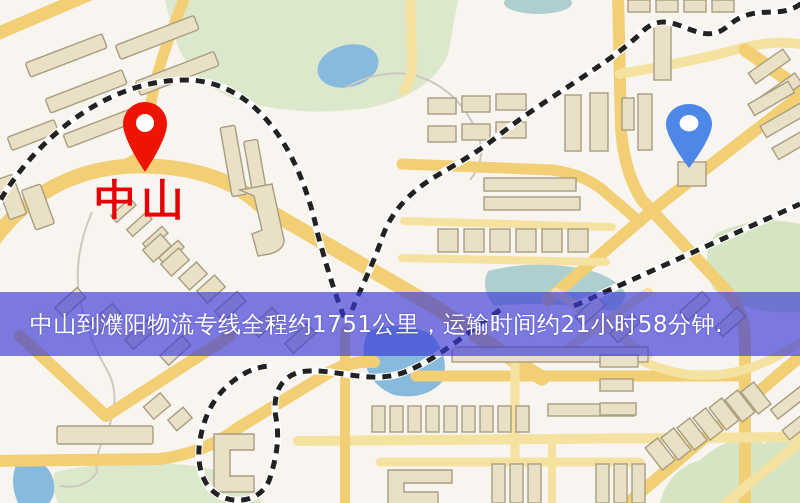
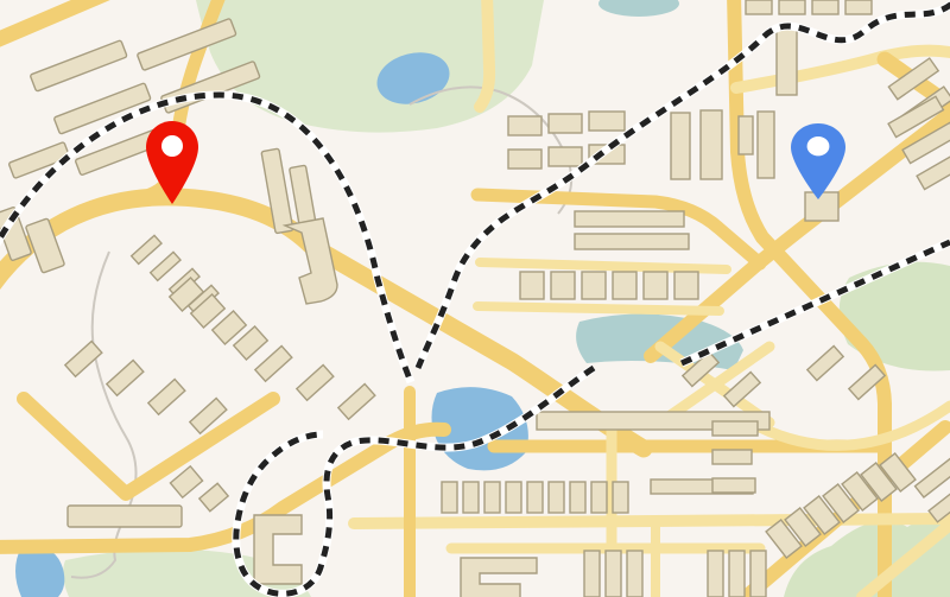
- 中山
- 中山到濮阳物流专线全程约1751公里，运输时间约21小时58分钟.
